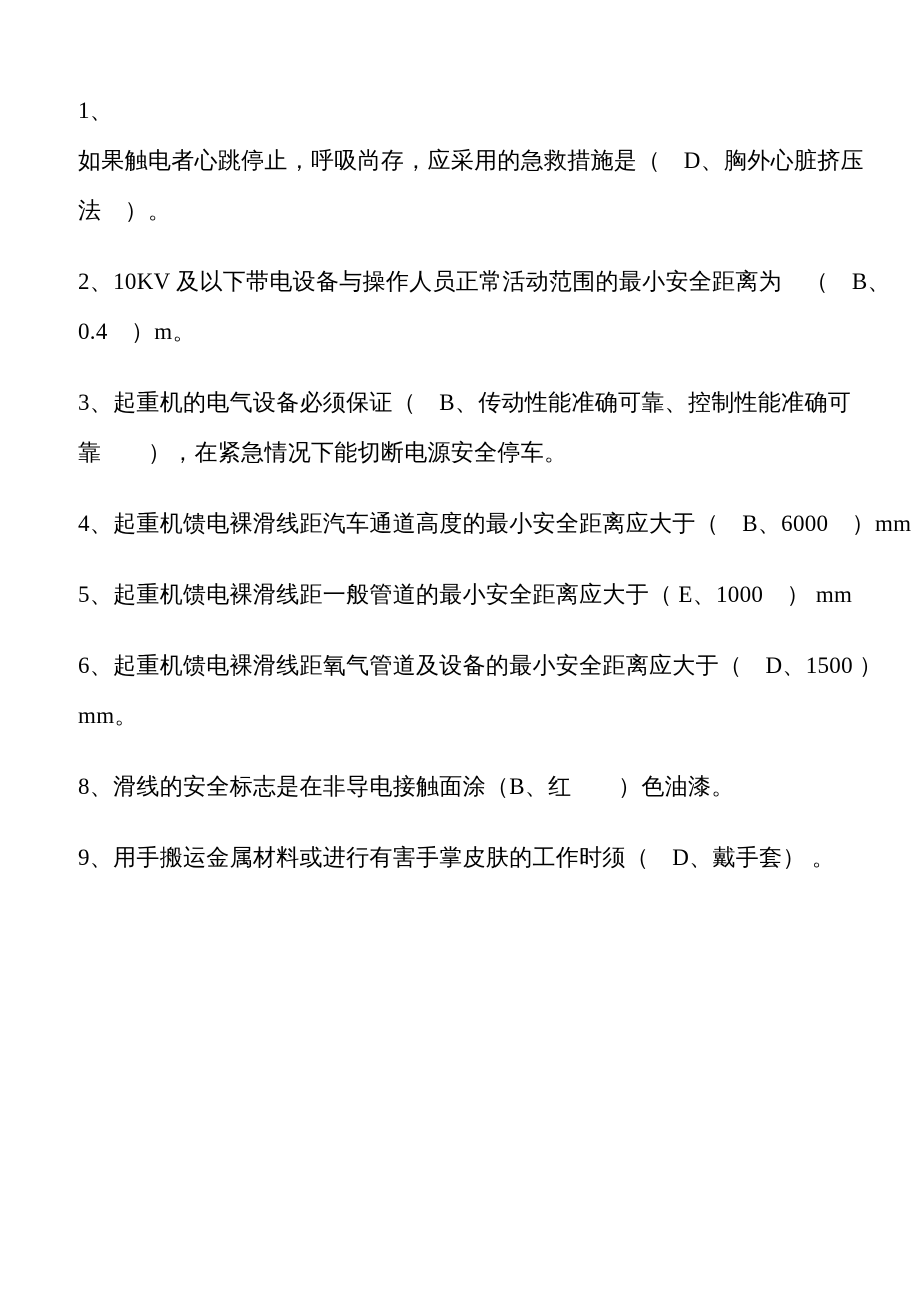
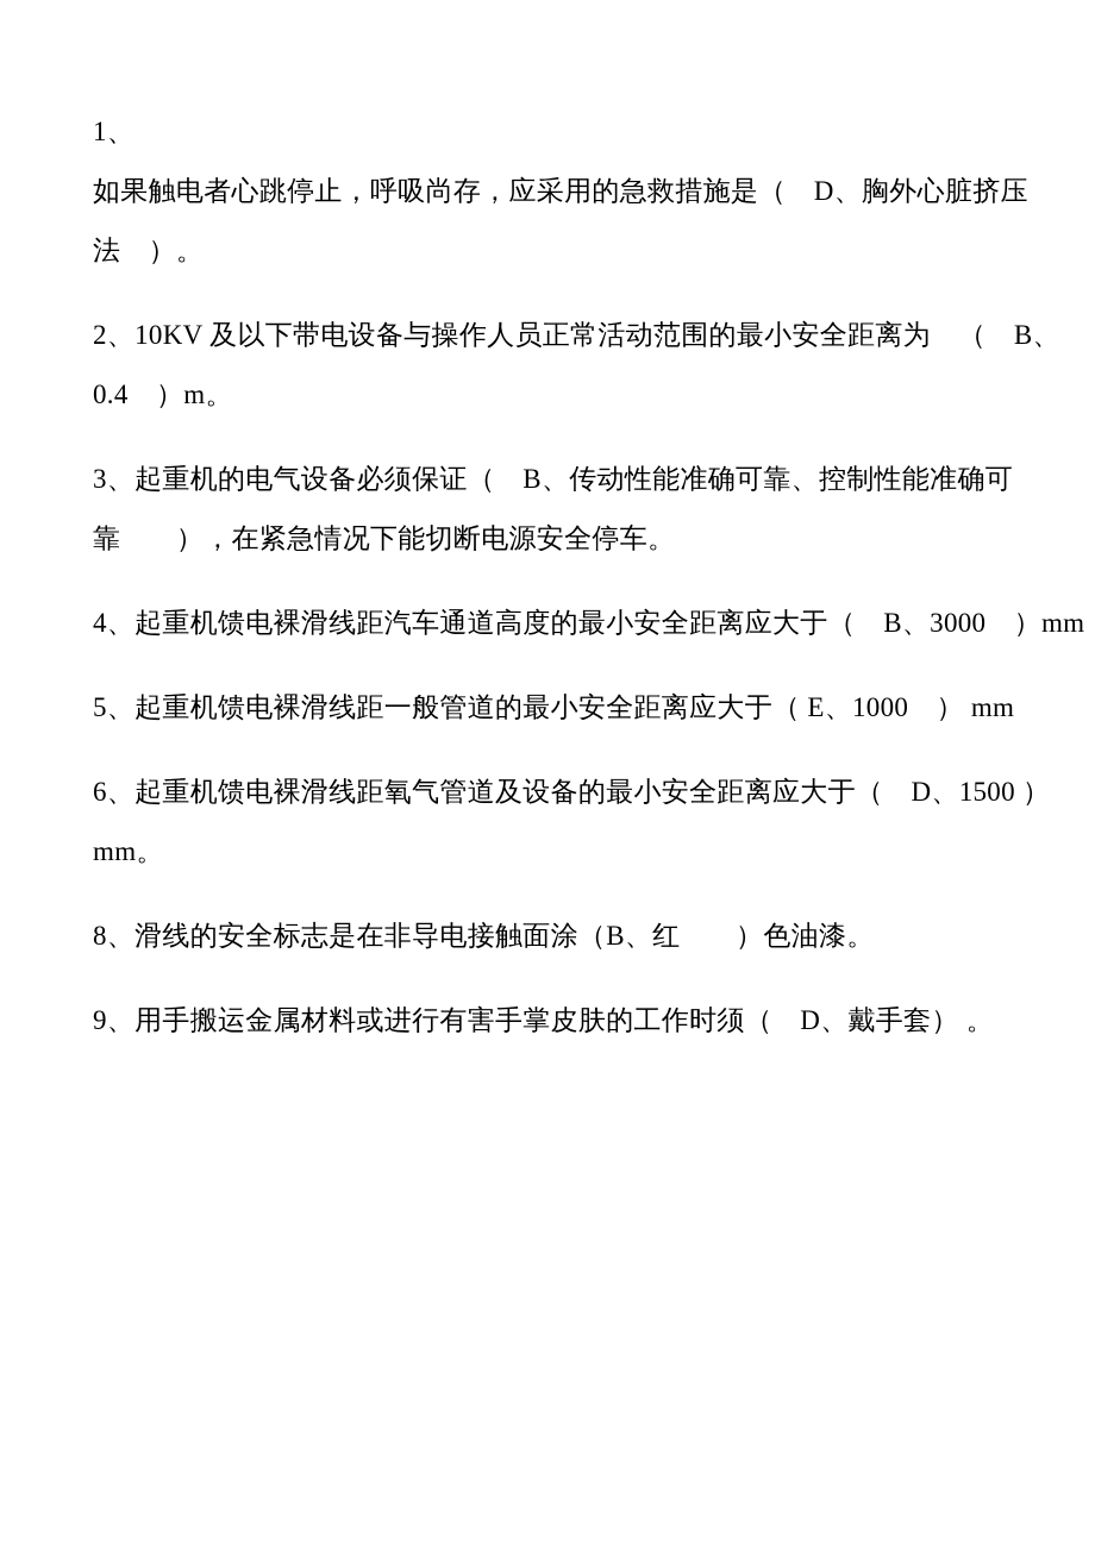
  1、
  如果触电者心跳停止，呼吸尚存，应采用的急救措施是（ D、胸外心脏挤压
  法 ）。
  2、10KV 及以下带电设备与操作人员正常活动范围的最小安全距离为 （ B、
  0.4 ）m。
  3、起重机的电气设备必须保证（ B、传动性能准确可靠、控制性能准确可
  靠 ），在紧急情况下能切断电源安全停车。
- 4、起重机馈电裸滑线距汽车通道高度的最小安全距离应大于（ B、6000 ）mm
+ 4、起重机馈电裸滑线距汽车通道高度的最小安全距离应大于（ B、3000 ）mm
  5、起重机馈电裸滑线距一般管道的最小安全距离应大于（ E、1000 ） mm
  6、起重机馈电裸滑线距氧气管道及设备的最小安全距离应大于（ D、1500 ）
  mm。
  8、滑线的安全标志是在非导电接触面涂（B、红 ）色油漆。
  9、用手搬运金属材料或进行有害手掌皮肤的工作时须（ D、戴手套） 。
